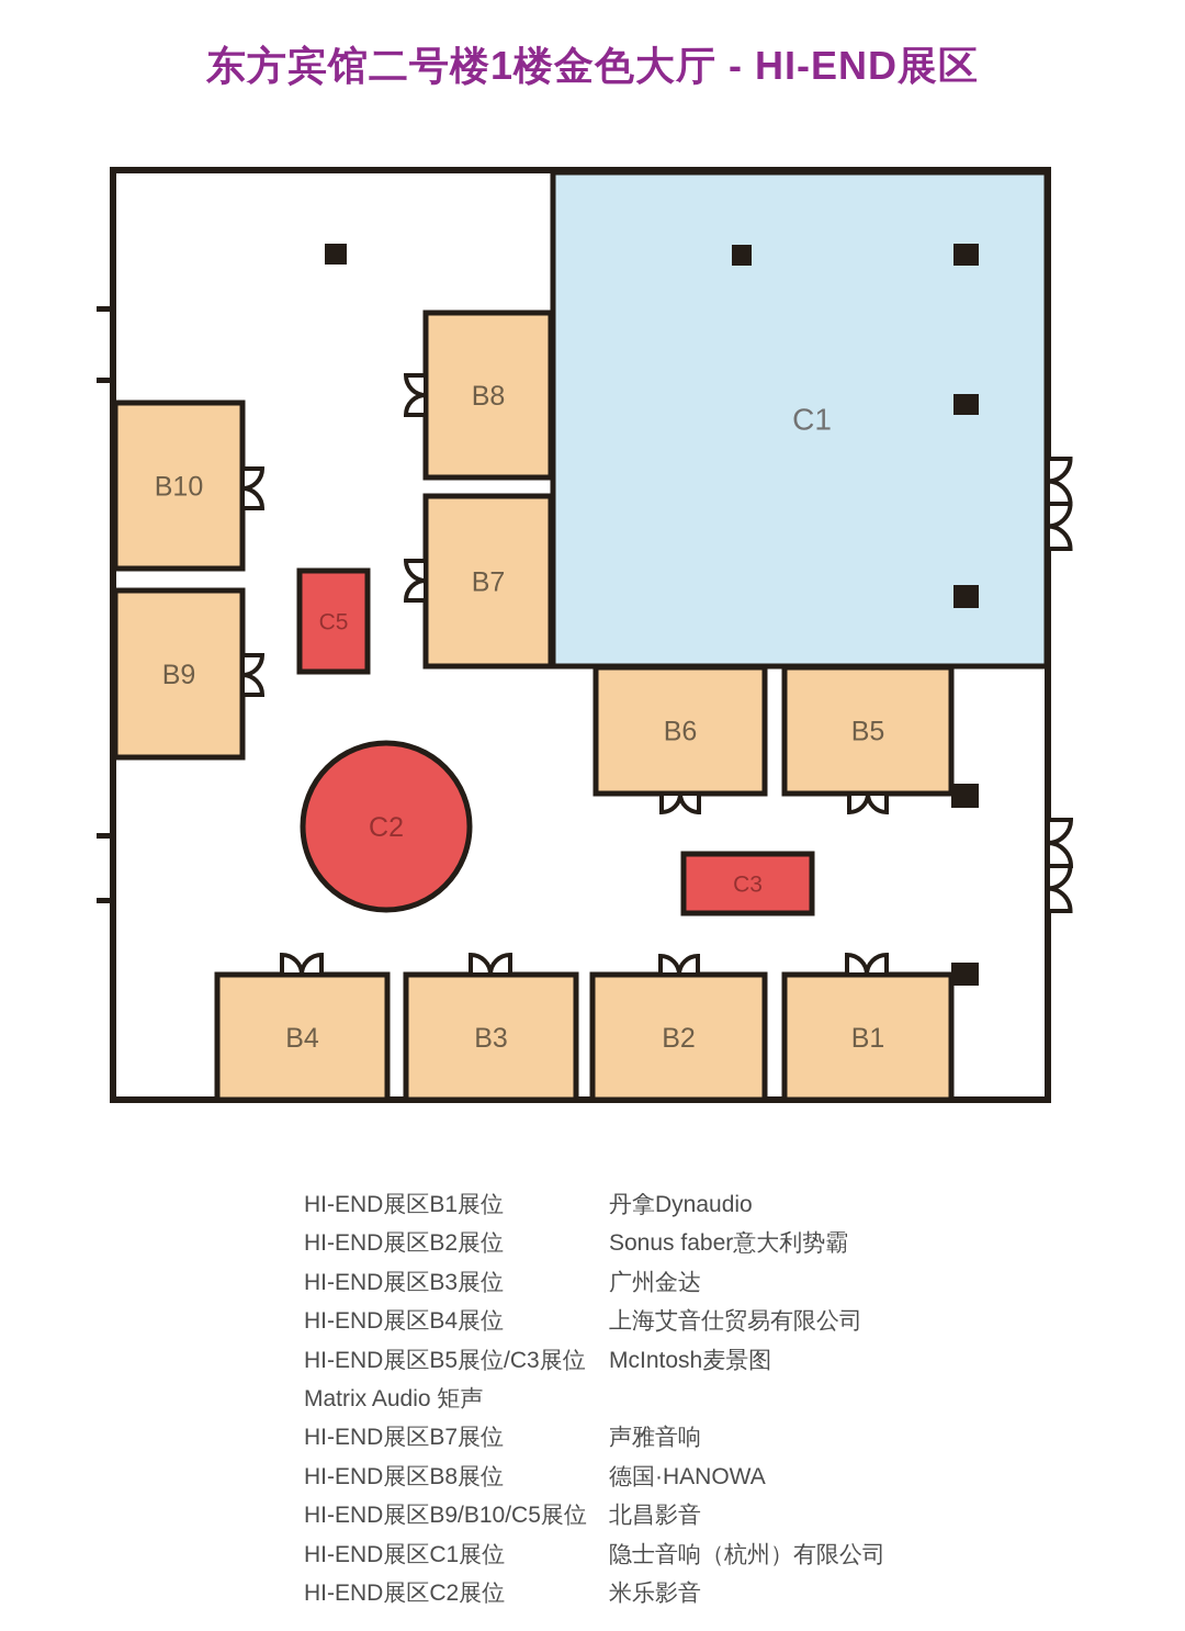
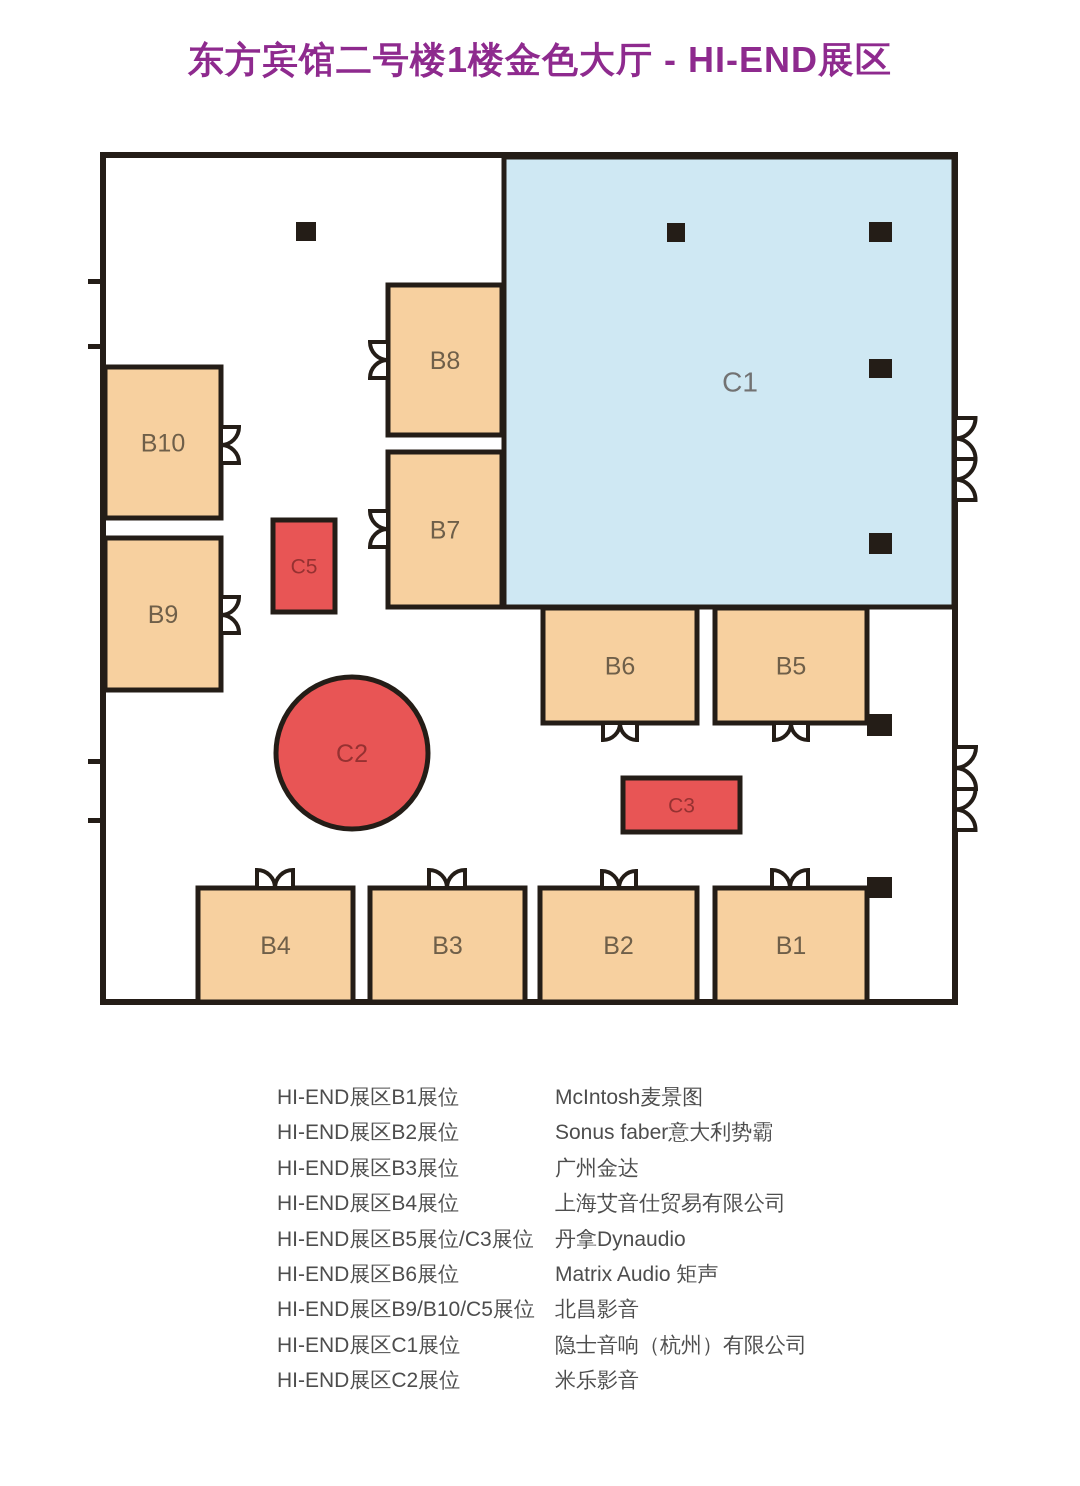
  东方宾馆二号楼1楼金色大厅 - HI-END展区
  B10
  B9
  B8
  B7
  B6
  B5
  B4
  B3
  B2
  B1
  C1
  C5
  C3
  C2
  HI-END展区B1展位
- 丹拿Dynaudio
+ McIntosh麦景图
  HI-END展区B2展位
  Sonus faber意大利势霸
  HI-END展区B3展位
  广州金达
  HI-END展区B4展位
  上海艾音仕贸易有限公司
  HI-END展区B5展位/C3展位
- McIntosh麦景图
+ 丹拿Dynaudio
+ HI-END展区B6展位
  Matrix Audio 矩声
- HI-END展区B7展位
- 声雅音响
- HI-END展区B8展位
- 德国·HANOWA
  HI-END展区B9/B10/C5展位
  北昌影音
  HI-END展区C1展位
  隐士音响（杭州）有限公司
  HI-END展区C2展位
  米乐影音
